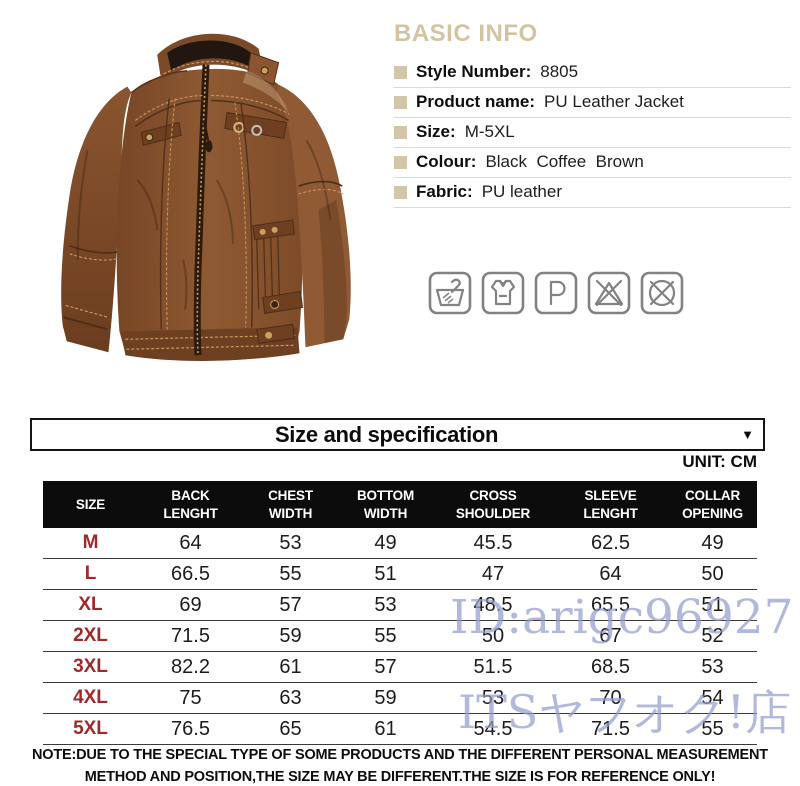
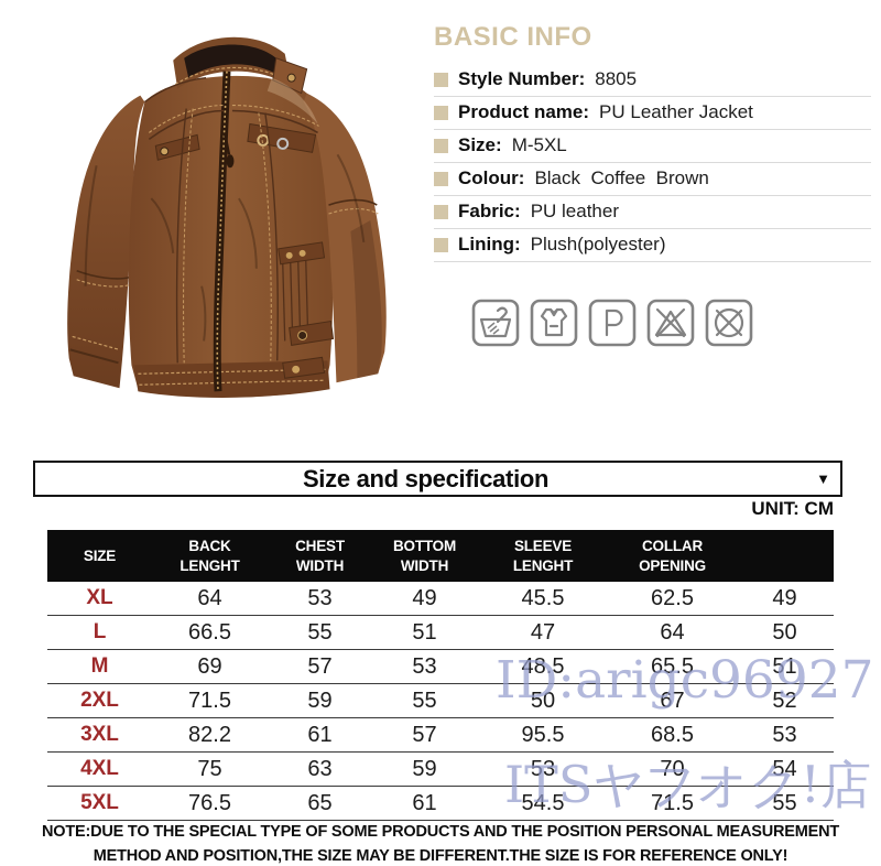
  BASIC INFO
  Style Number:
  8805
  Product name:
  PU Leather Jacket
  Size:
  M-5XL
  Colour:
  Black Coffee Brown
  Fabric:
  PU leather
+ Lining:
+ Plush(polyester)
  Size and specification
  ▼
  UNIT: CM
  SIZE
  BACK
  LENGHT
  CHEST
  WIDTH
  BOTTOM
  WIDTH
- CROSS
- SHOULDER
  SLEEVE
  LENGHT
  COLLAR
  OPENING
- M
+ XL
  64
  53
  49
  45.5
  62.5
  49
  L
  66.5
  55
  51
  47
  64
  50
- XL
+ M
  69
  57
  53
  48.5
  65.5
  51
  2XL
  71.5
  59
  55
  50
  67
  52
  3XL
  82.2
  61
  57
- 51.5
+ 95.5
  68.5
  53
  4XL
  75
  63
  59
  53
  70
  54
  5XL
  76.5
  65
  61
  54.5
  71.5
  55
- NOTE:DUE TO THE SPECIAL TYPE OF SOME PRODUCTS AND THE DIFFERENT PERSONAL MEASUREMENT
+ NOTE:DUE TO THE SPECIAL TYPE OF SOME PRODUCTS AND THE POSITION PERSONAL MEASUREMENT
  METHOD AND POSITION,THE SIZE MAY BE DIFFERENT.THE SIZE IS FOR REFERENCE ONLY!
  ID:arigc96927
  ITSヤフオク!店
